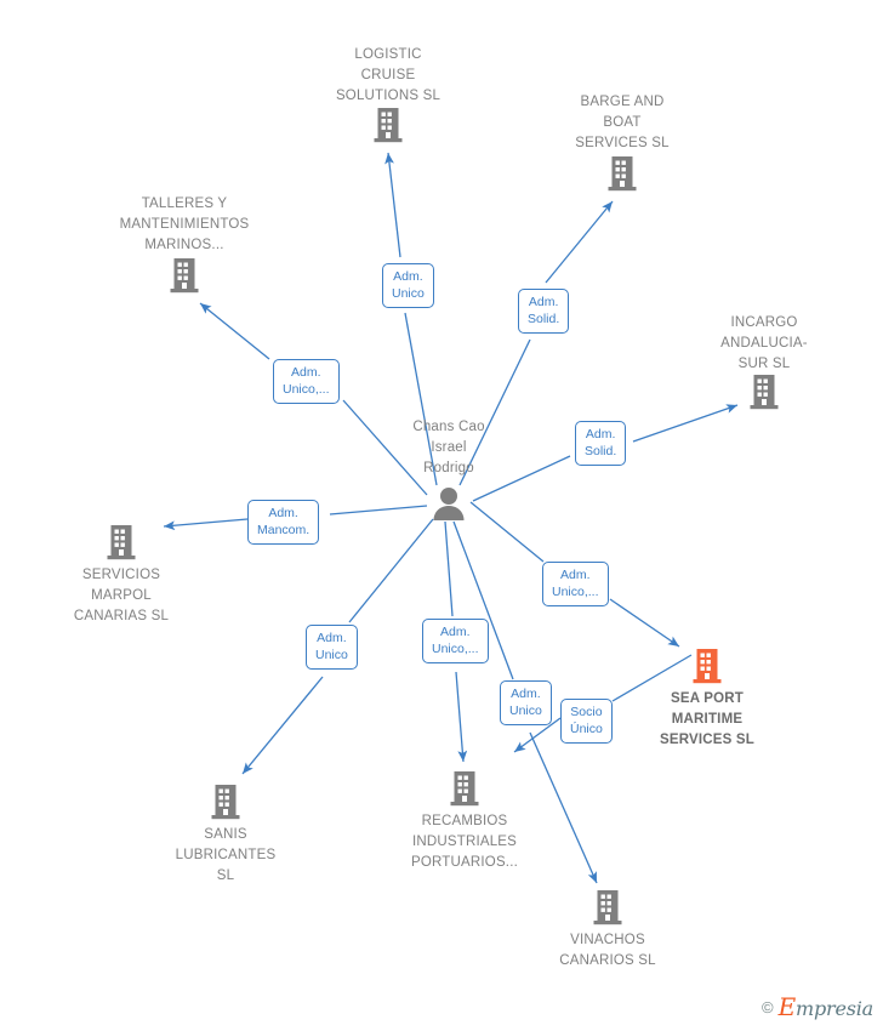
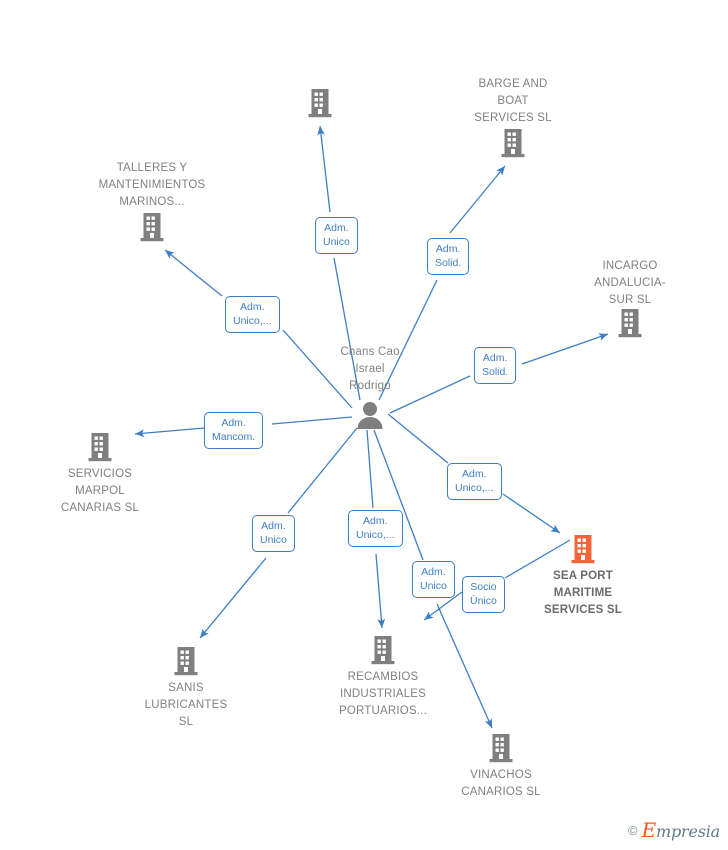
  Chans Cao
  Israel
  Rodrigo
- LOGISTIC
- CRUISE
- SOLUTIONS SL
  BARGE AND
  BOAT
  SERVICES SL
  TALLERES Y
  MANTENIMIENTOS
  MARINOS...
  INCARGO
  ANDALUCIA-
  SUR SL
  SERVICIOS
  MARPOL
  CANARIAS SL
  SANIS
  LUBRICANTES
  SL
  RECAMBIOS
  INDUSTRIALES
  PORTUARIOS...
  VINACHOS
  CANARIOS SL
  SEA PORT
  MARITIME
  SERVICES SL
  Adm.
  Unico
  Adm.
  Solid.
  Adm.
  Unico,...
  Adm.
  Solid.
  Adm.
  Mancom.
  Adm.
  Unico,...
  Adm.
  Unico
  Adm.
  Unico,...
  Adm.
  Unico
  Socio
  Único
  ©
  Empresia
